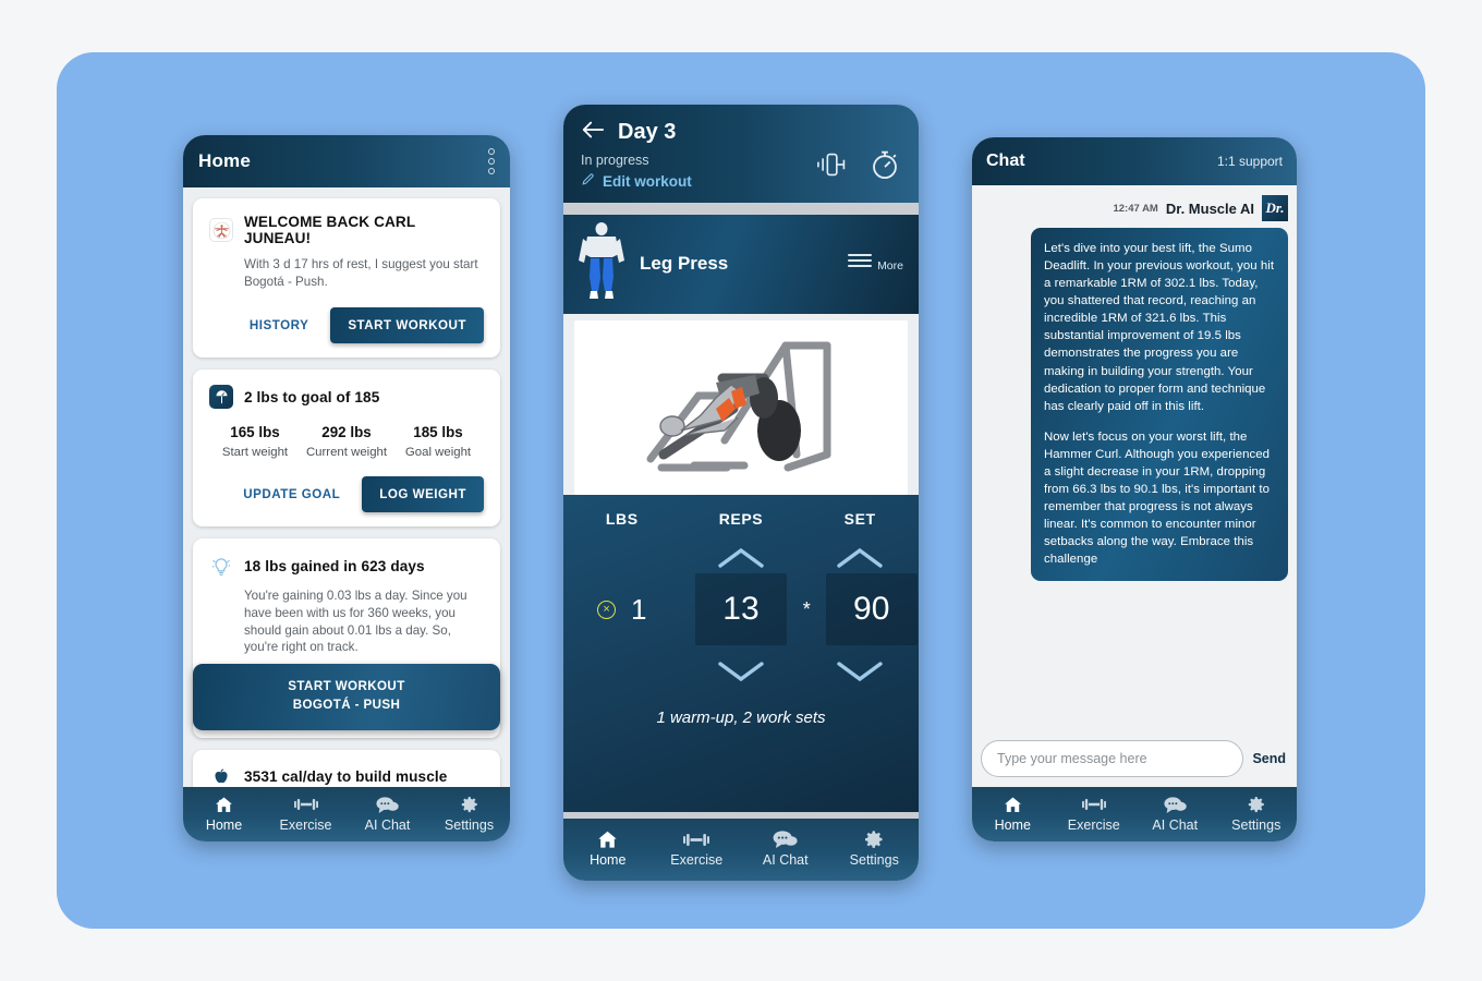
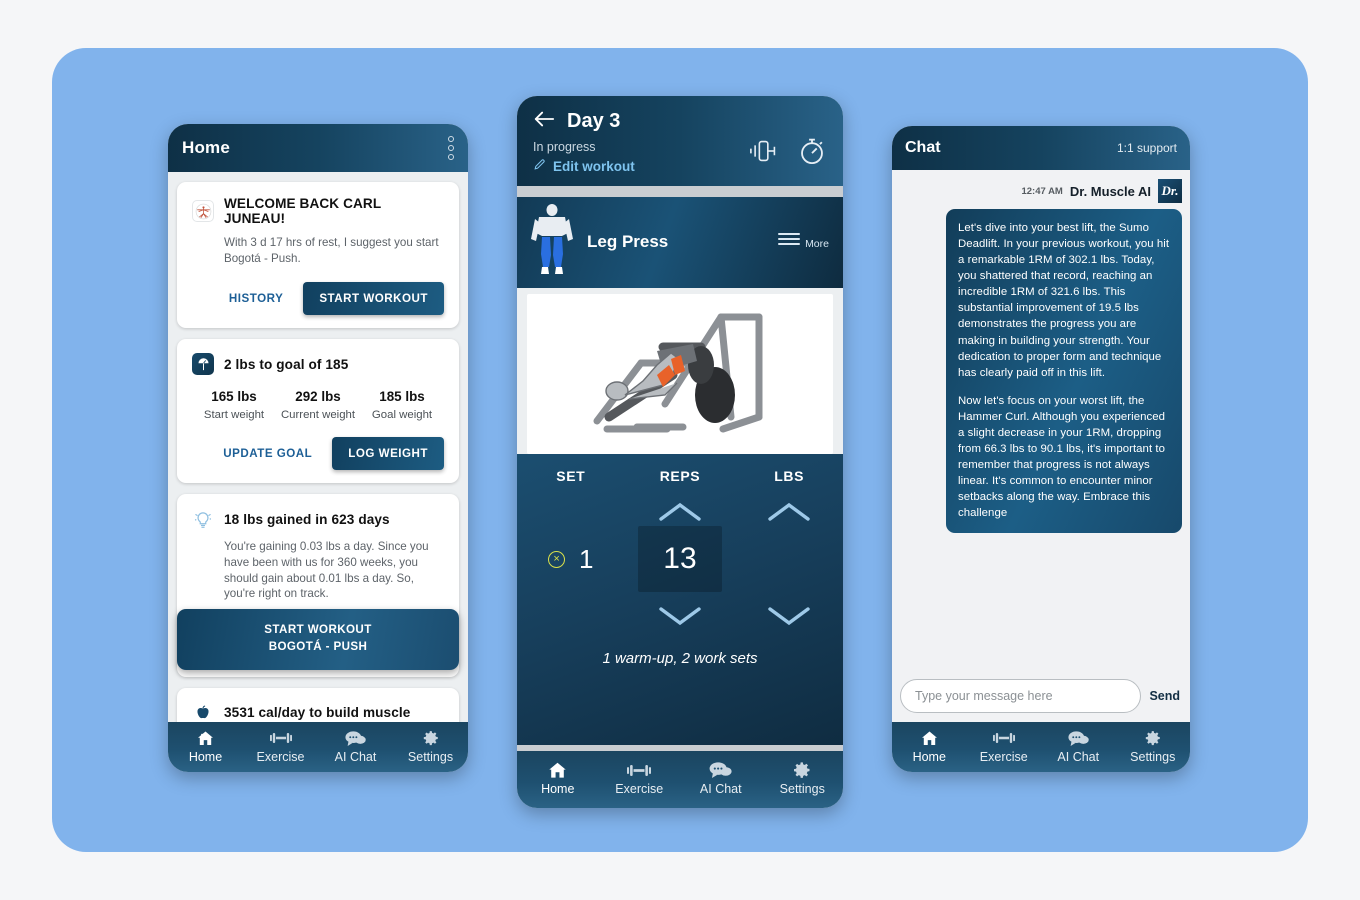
  Home
  WELCOME BACK CARL JUNEAU!
  With 3 d 17 hrs of rest, I suggest you start Bogotá - Push.
  HISTORY
  START WORKOUT
  2 lbs to goal of 185
  165 lbs
  Start weight
  292 lbs
  Current weight
  185 lbs
  Goal weight
  UPDATE GOAL
  LOG WEIGHT
  18 lbs gained in 623 days
  You're gaining 0.03 lbs a day. Since you have been with us for 360 weeks, you should gain about 0.01 lbs a day. So, you're right on track.
  3531 cal/day to build muscle
  START WORKOUT
  BOGOTÁ - PUSH
  Home
  Exercise
  AI Chat
  Settings
  Day 3
  In progress
  Edit workout
  Leg Press
  More
- LBS
+ SET
  REPS
- SET
+ LBS
  ×
  1
  13
- *
- 90
  1 warm-up, 2 work sets
  Home
  Exercise
  AI Chat
  Settings
  Chat
  1:1 support
  12:47 AM
  Dr. Muscle AI
  Dr.
  Let's dive into your best lift, the Sumo Deadlift. In your previous workout, you hit a remarkable 1RM of 302.1 lbs. Today, you shattered that record, reaching an incredible 1RM of 321.6 lbs. This substantial improvement of 19.5 lbs demonstrates the progress you are making in building your strength. Your dedication to proper form and technique has clearly paid off in this lift.
  Now let's focus on your worst lift, the Hammer Curl. Although you experienced a slight decrease in your 1RM, dropping from 66.3 lbs to 90.1 lbs, it's important to remember that progress is not always linear. It's common to encounter minor setbacks along the way. Embrace this challenge
  Type your message here
  Send
  Home
  Exercise
  AI Chat
  Settings
